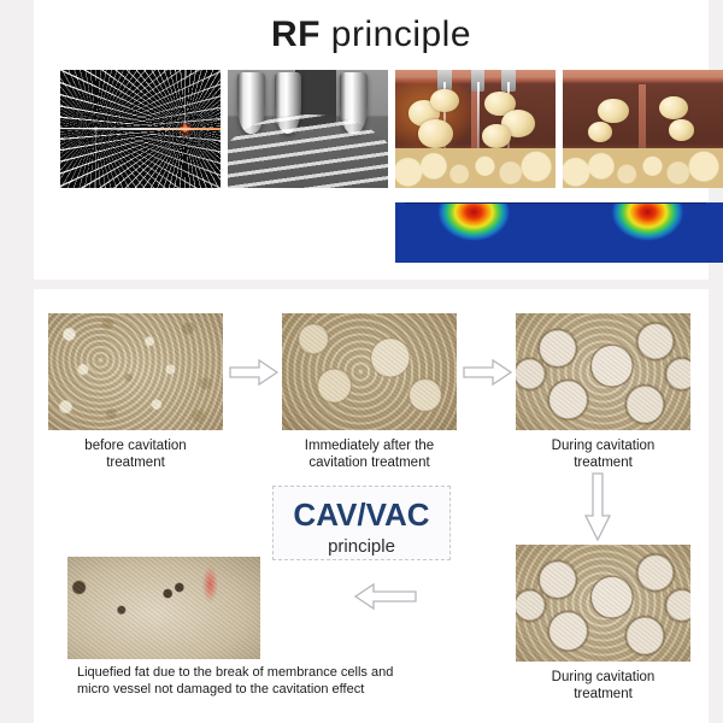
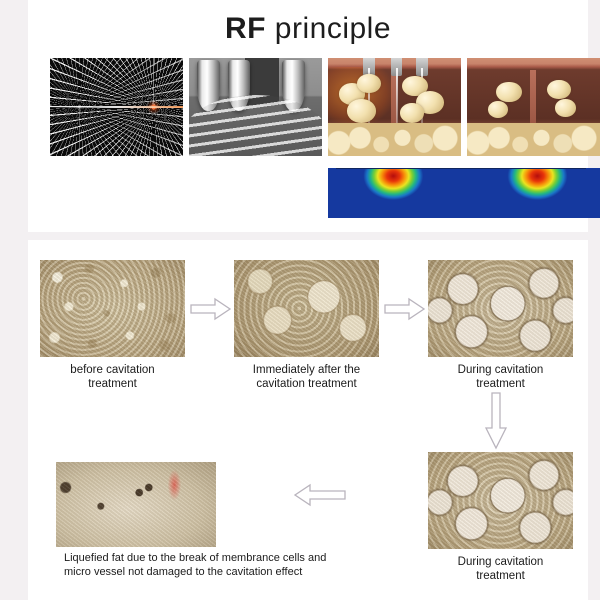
  RF principle
  before cavitation
  treatment
  Immediately after the
  cavitation treatment
  During cavitation
  treatment
- CAV/VAC
- principle
  During cavitation
  treatment
  Liquefied fat due to the break of membrance cells and
  micro vessel not damaged to the cavitation effect
